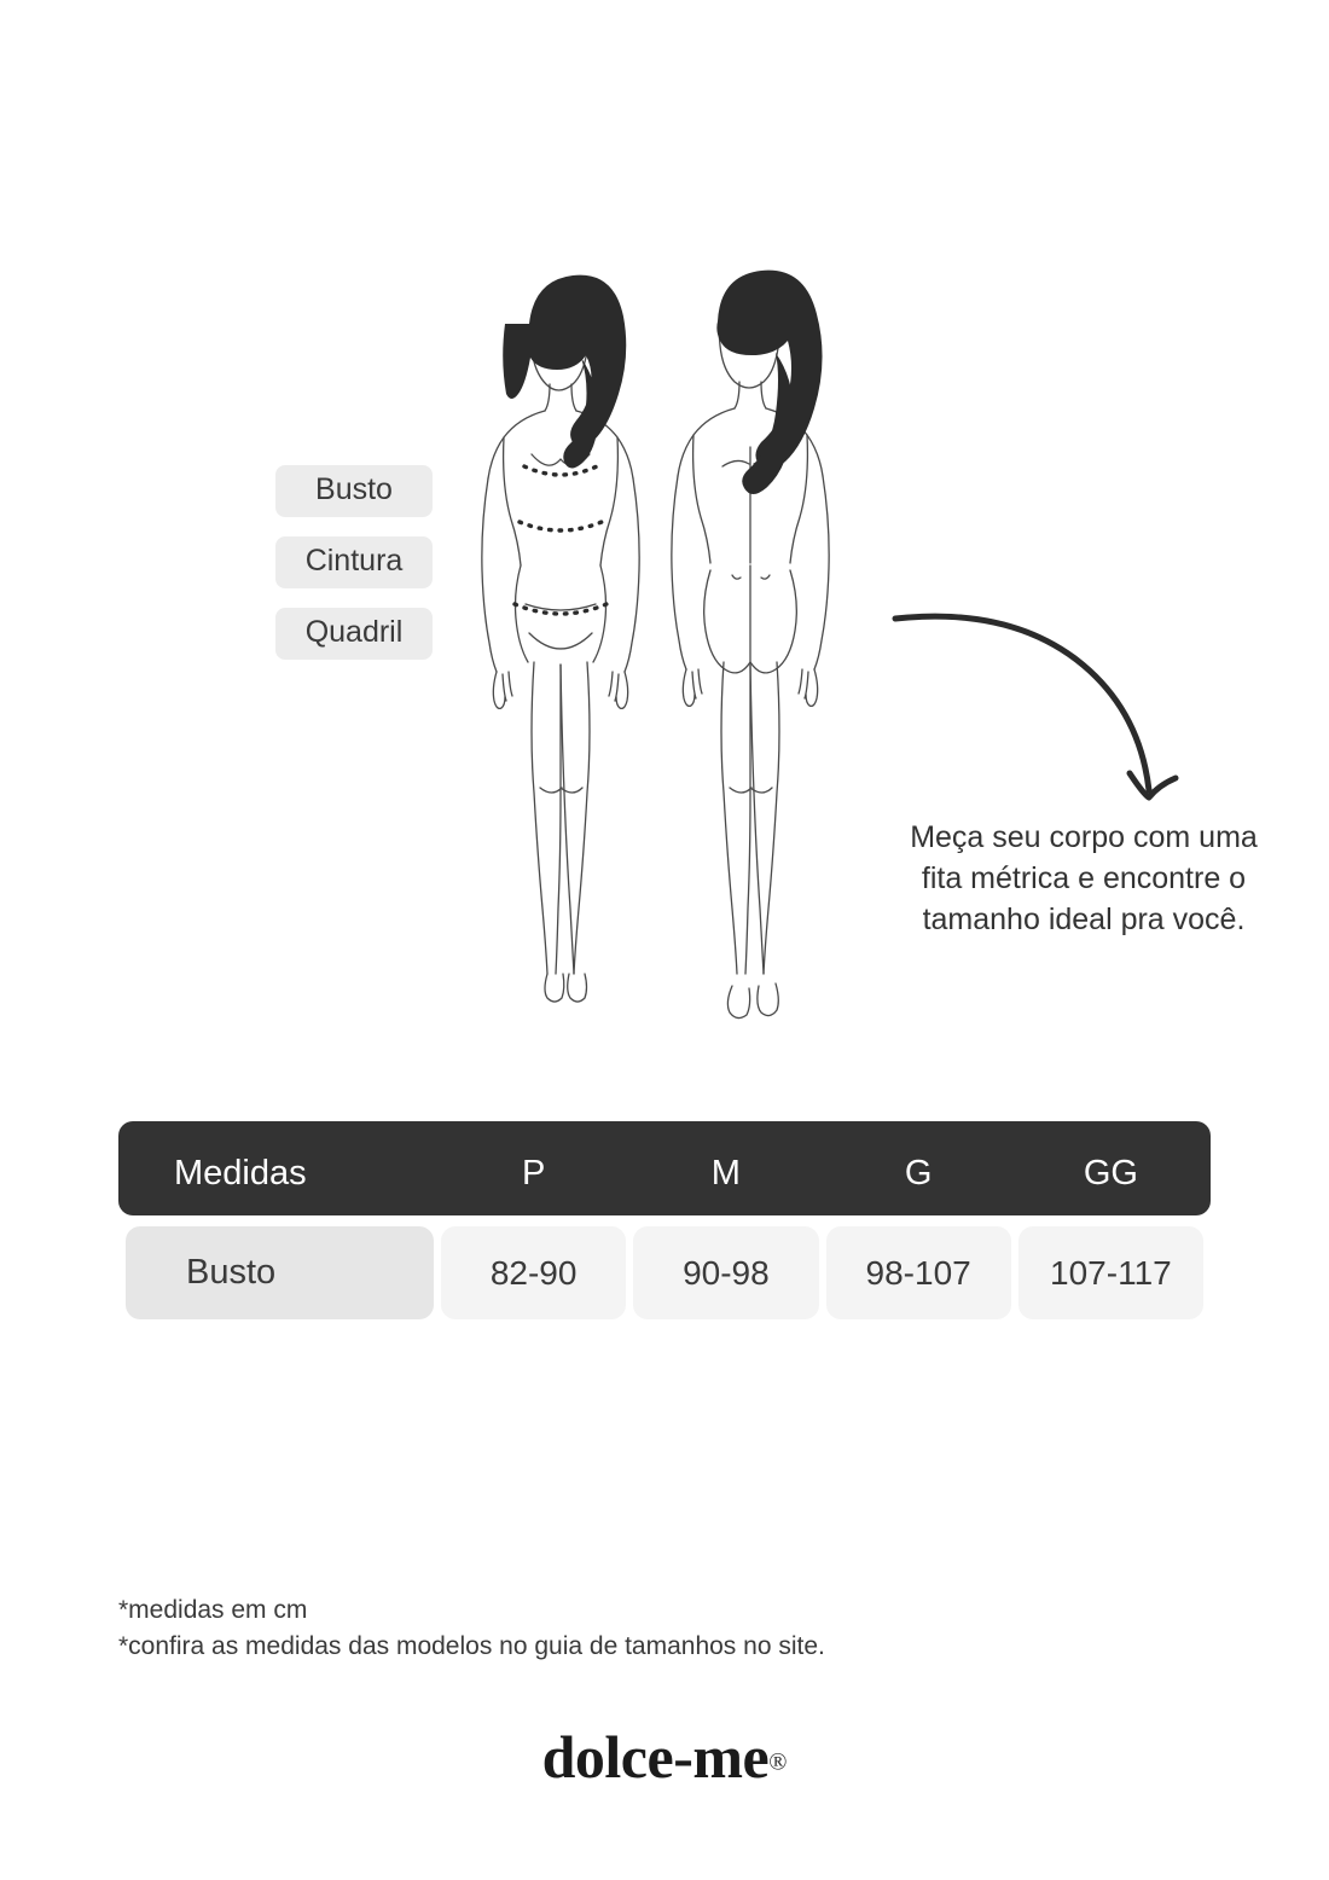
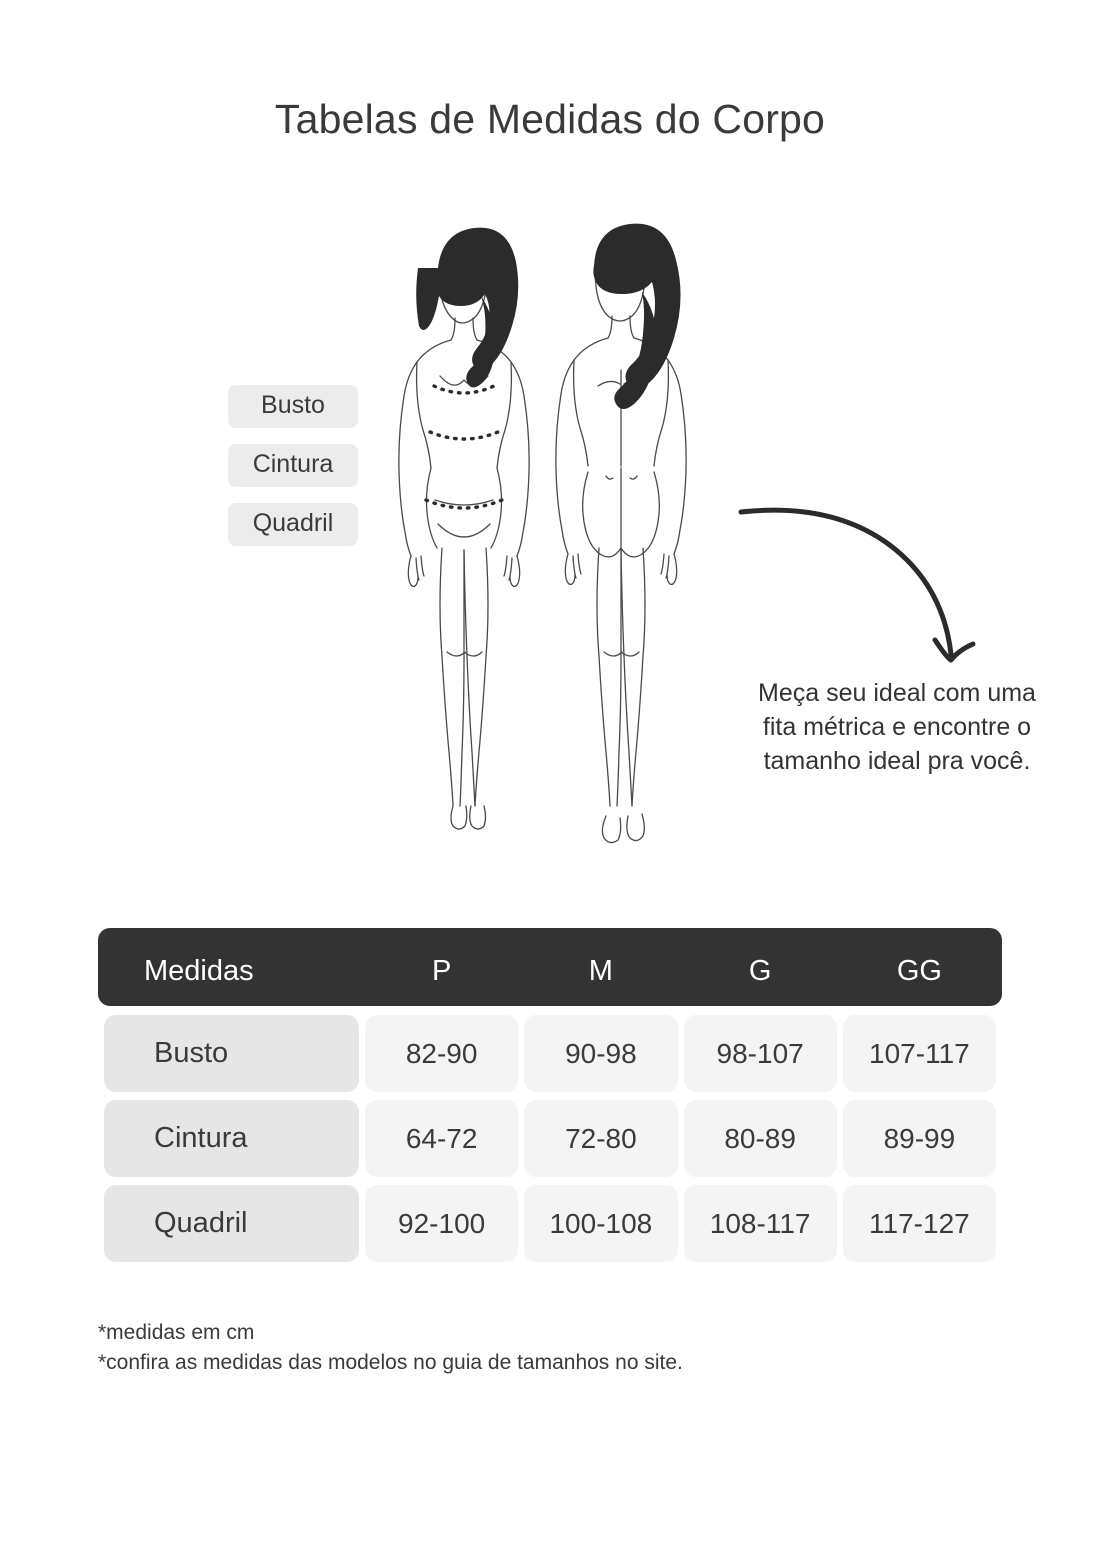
+ Tabelas de Medidas do Corpo
  Busto
  Cintura
  Quadril
- Meça seu corpo com uma fita métrica e encontre o tamanho ideal pra você.
+ Meça seu ideal com uma fita métrica e encontre o tamanho ideal pra você.
  Medidas	P	M	G	GG
  Busto	82-90	90-98	98-107	107-117
+ Cintura	64-72	72-80	80-89	89-99
+ Quadril	92-100	100-108	108-117	117-127
  *medidas em cm
  *confira as medidas das modelos no guia de tamanhos no site.
- dolce-me®
